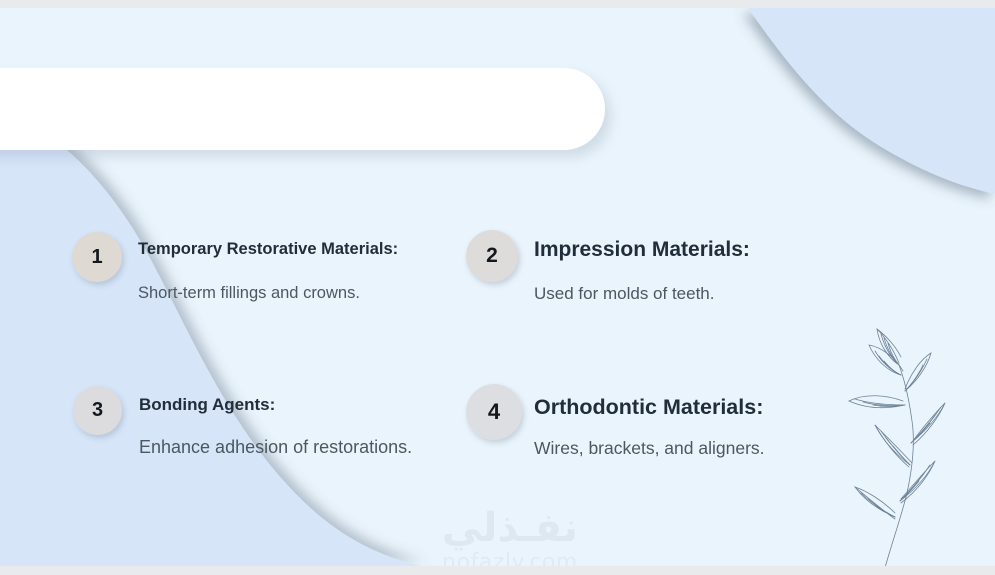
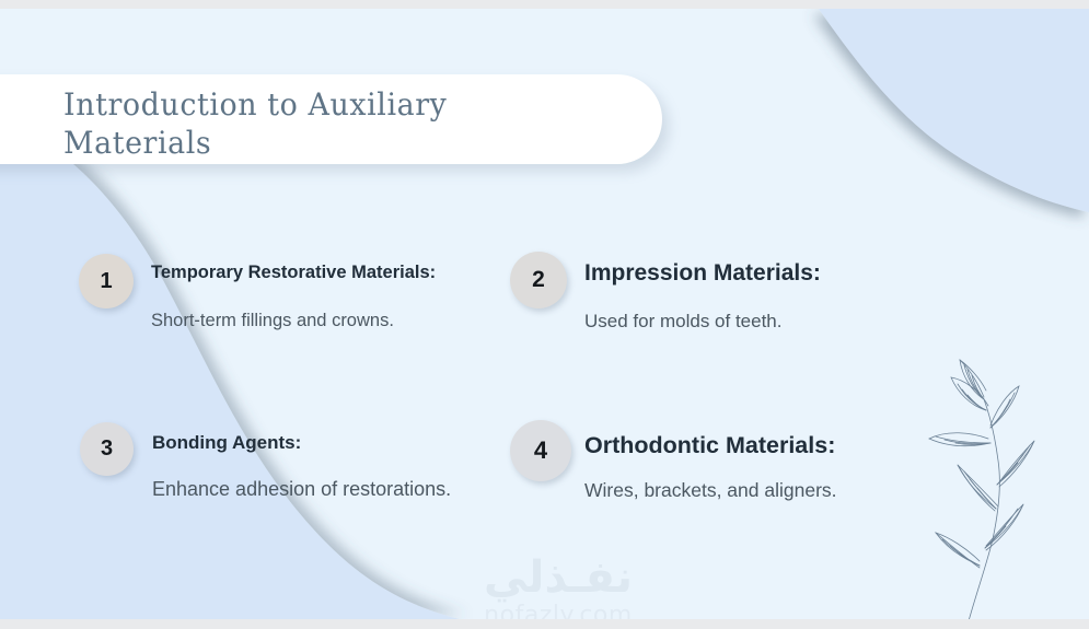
+ Introduction to Auxiliary
+ Materials
  1
  Temporary Restorative Materials:
  Short-term fillings and crowns.
  2
  Impression Materials:
  Used for molds of teeth.
  3
  Bonding Agents:
  Enhance adhesion of restorations.
  4
  Orthodontic Materials:
  Wires, brackets, and aligners.
